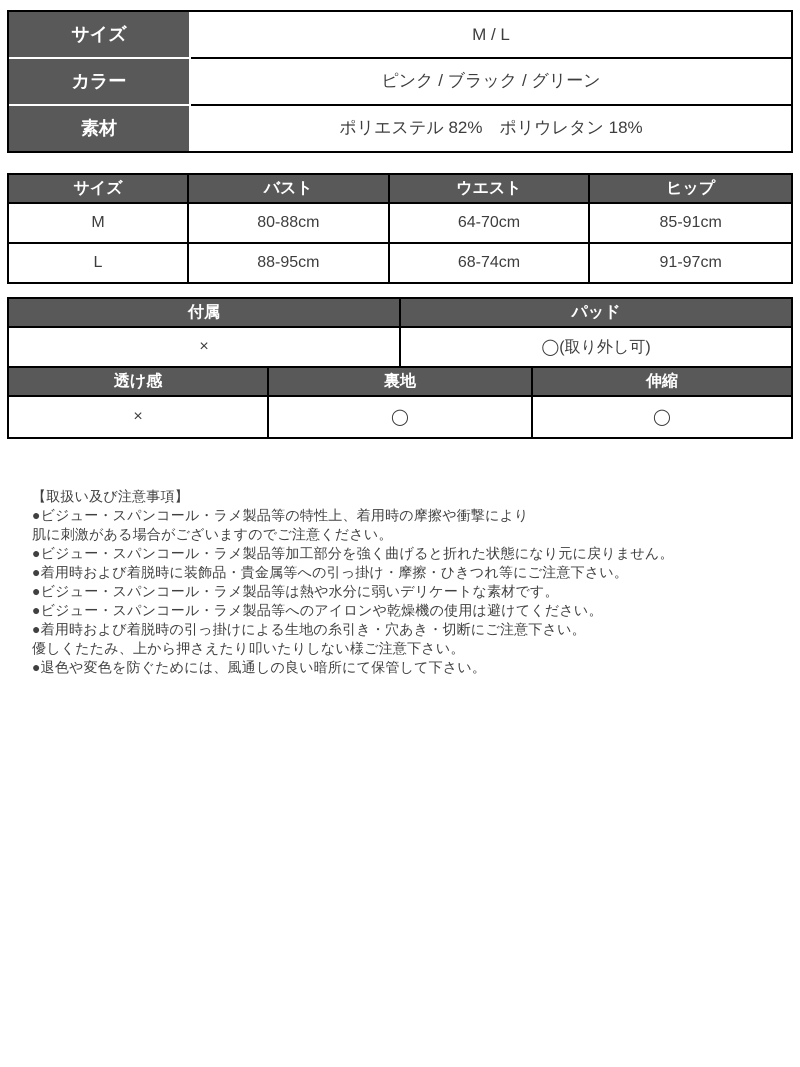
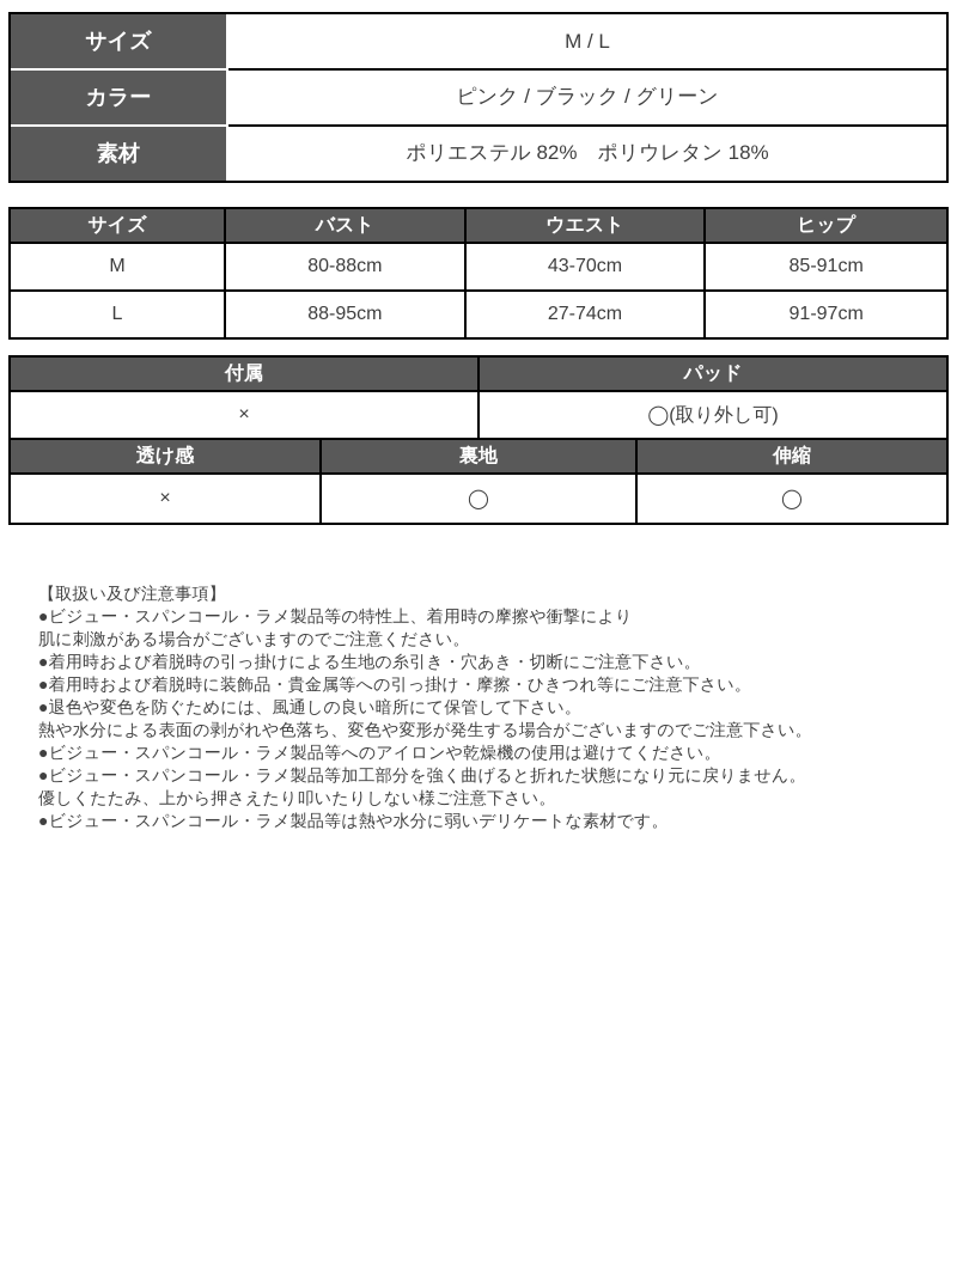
  サイズ	M / L
  カラー	ピンク / ブラック / グリーン
  素材	ポリエステル 82% ポリウレタン 18%
  サイズ	バスト	ウエスト	ヒップ
- M	80-88cm	64-70cm	85-91cm
+ M	80-88cm	43-70cm	85-91cm
- L	88-95cm	68-74cm	91-97cm
+ L	88-95cm	27-74cm	91-97cm
  付属	パッド
  ×	◯(取り外し可)
  透け感	裏地	伸縮
  ×	◯	◯
  【取扱い及び注意事項】
  ●ビジュー・スパンコール・ラメ製品等の特性上、着用時の摩擦や衝撃により
  肌に刺激がある場合がございますのでご注意ください。
- ●ビジュー・スパンコール・ラメ製品等加工部分を強く曲げると折れた状態になり元に戻りません。
+ ●着用時および着脱時の引っ掛けによる生地の糸引き・穴あき・切断にご注意下さい。
  ●着用時および着脱時に装飾品・貴金属等への引っ掛け・摩擦・ひきつれ等にご注意下さい。
- ●ビジュー・スパンコール・ラメ製品等は熱や水分に弱いデリケートな素材です。
+ ●退色や変色を防ぐためには、風通しの良い暗所にて保管して下さい。
+ 熱や水分による表面の剥がれや色落ち、変色や変形が発生する場合がございますのでご注意下さい。
  ●ビジュー・スパンコール・ラメ製品等へのアイロンや乾燥機の使用は避けてください。
- ●着用時および着脱時の引っ掛けによる生地の糸引き・穴あき・切断にご注意下さい。
+ ●ビジュー・スパンコール・ラメ製品等加工部分を強く曲げると折れた状態になり元に戻りません。
  優しくたたみ、上から押さえたり叩いたりしない様ご注意下さい。
- ●退色や変色を防ぐためには、風通しの良い暗所にて保管して下さい。
+ ●ビジュー・スパンコール・ラメ製品等は熱や水分に弱いデリケートな素材です。
